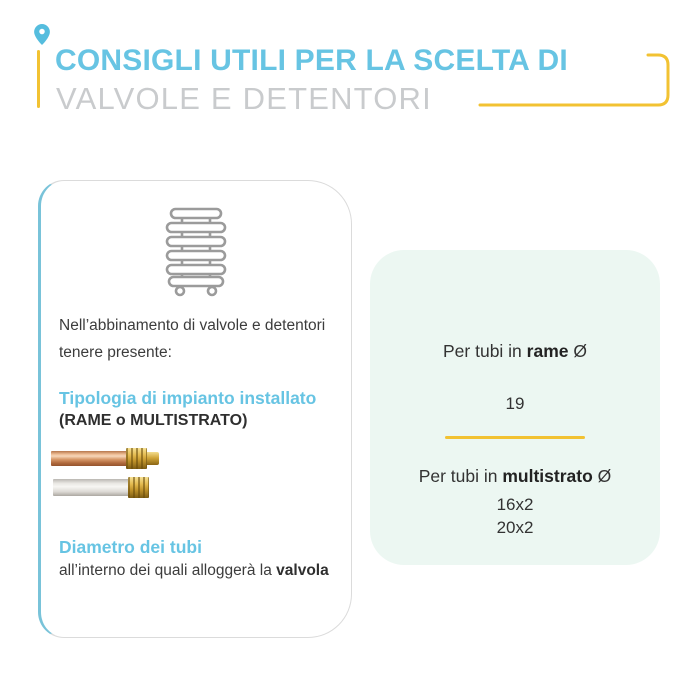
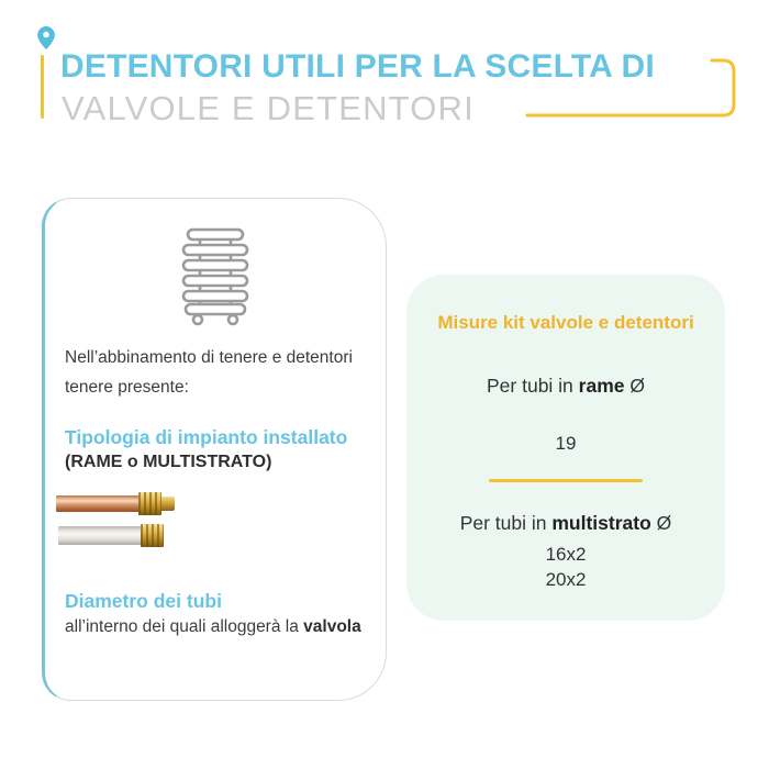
- CONSIGLI UTILI PER LA SCELTA DI
+ DETENTORI UTILI PER LA SCELTA DI
  VALVOLE E DETENTORI
- Nell’abbinamento di valvole e detentori
+ Nell’abbinamento di tenere e detentori
  tenere presente:
  Tipologia di impianto installato
  (RAME o MULTISTRATO)
  Diametro dei tubi
  all’interno dei quali alloggerà la valvola
+ Misure kit valvole e detentori
  Per tubi in rame Ø
  19
  Per tubi in multistrato Ø
  16x2
  20x2
